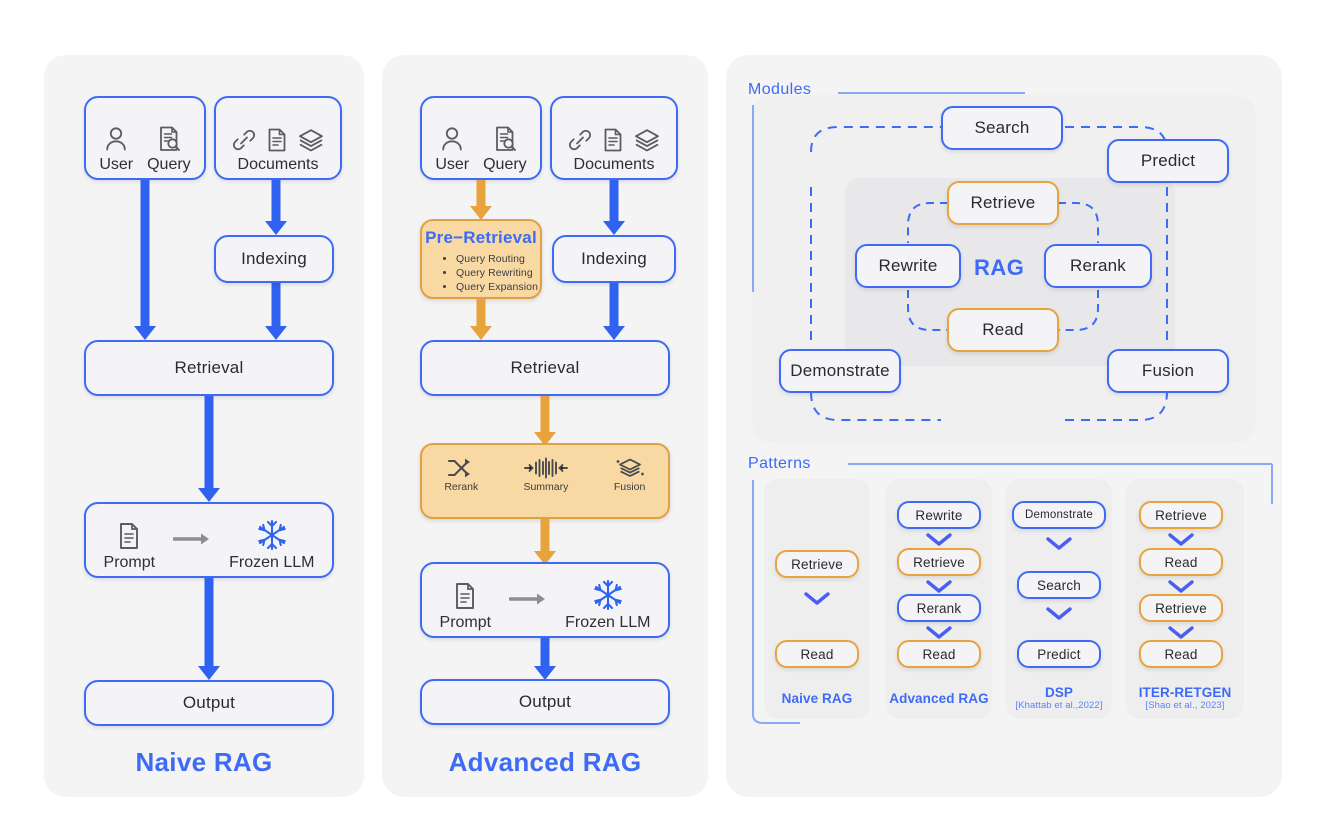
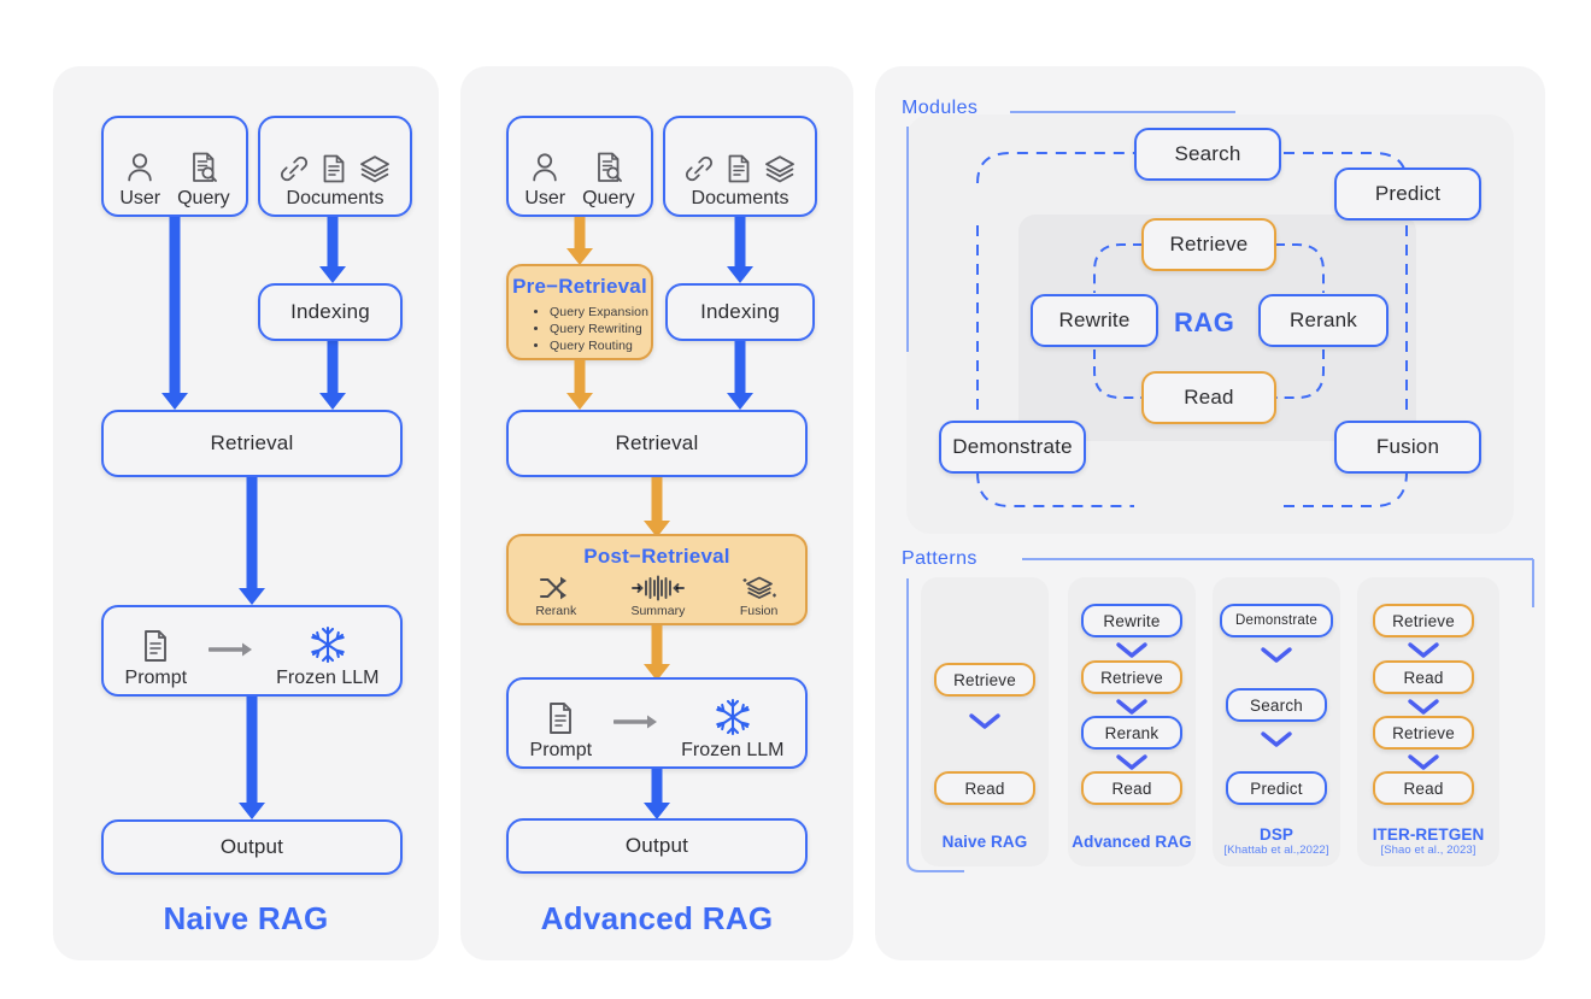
  User
  Query
  Documents
  Indexing
  Retrieval
  Prompt
  Frozen LLM
  Output
  Naive RAG
  User
  Query
  Documents
  Pre−Retrieval
- Query Routing
+ Query Expansion
  Query Rewriting
- Query Expansion
+ Query Routing
  Indexing
  Retrieval
+ Post−Retrieval
  Rerank
  Summary
  Fusion
  Prompt
  Frozen LLM
  Output
  Advanced RAG
  Modules
  Search
  Predict
  Fusion
  Demonstrate
  Retrieve
  Rerank
  Read
  Rewrite
  RAG
  Patterns
  Retrieve
  Read
  Naive RAG
  Rewrite
  Retrieve
  Rerank
  Read
  Advanced RAG
  Demonstrate
  Search
  Predict
  DSP
  [Khattab et al.,2022]
  Retrieve
  Read
  Retrieve
  Read
  ITER-RETGEN
  [Shao et al., 2023]
